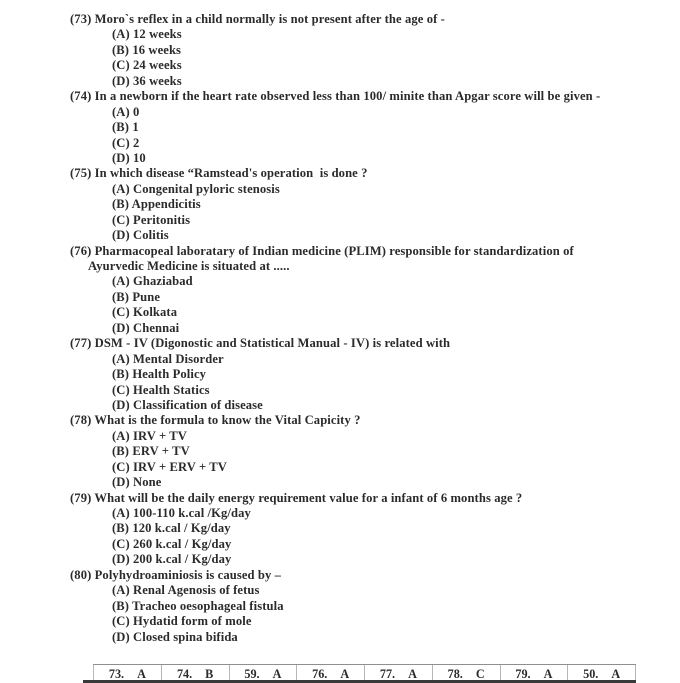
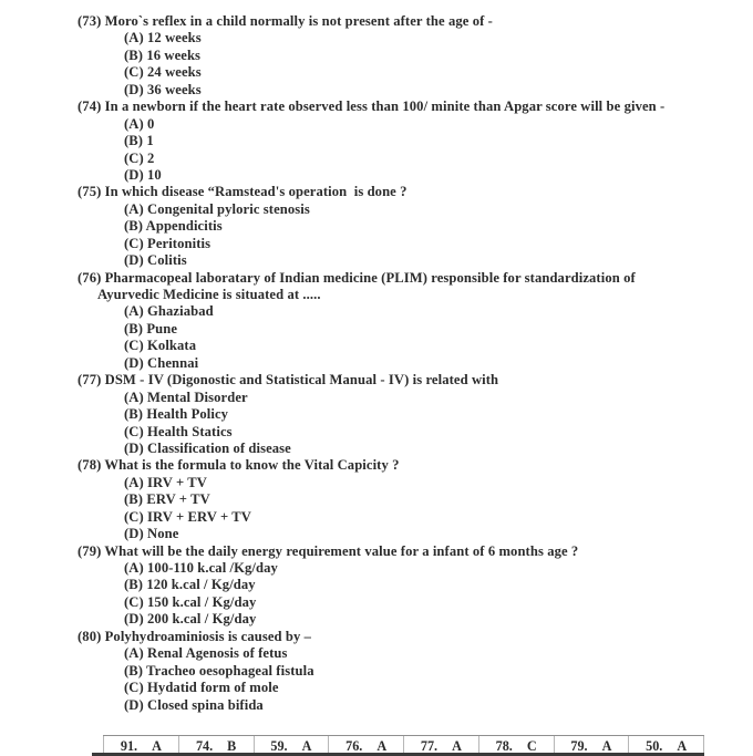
  (73) Moro`s reflex in a child normally is not present after the age of -
  (A) 12 weeks
  (B) 16 weeks
  (C) 24 weeks
  (D) 36 weeks
  (74) In a newborn if the heart rate observed less than 100/ minite than Apgar score will be given -
  (A) 0
  (B) 1
  (C) 2
  (D) 10
  (75) In which disease “Ramstead's operation is done ?
  (A) Congenital pyloric stenosis
  (B) Appendicitis
  (C) Peritonitis
  (D) Colitis
  (76) Pharmacopeal laboratary of Indian medicine (PLIM) responsible for standardization of
  Ayurvedic Medicine is situated at .....
  (A) Ghaziabad
  (B) Pune
  (C) Kolkata
  (D) Chennai
  (77) DSM - IV (Digonostic and Statistical Manual - IV) is related with
  (A) Mental Disorder
  (B) Health Policy
  (C) Health Statics
  (D) Classification of disease
  (78) What is the formula to know the Vital Capicity ?
  (A) IRV + TV
  (B) ERV + TV
  (C) IRV + ERV + TV
  (D) None
  (79) What will be the daily energy requirement value for a infant of 6 months age ?
  (A) 100-110 k.cal /Kg/day
  (B) 120 k.cal / Kg/day
- (C) 260 k.cal / Kg/day
+ (C) 150 k.cal / Kg/day
  (D) 200 k.cal / Kg/day
  (80) Polyhydroaminiosis is caused by –
  (A) Renal Agenosis of fetus
  (B) Tracheo oesophageal fistula
  (C) Hydatid form of mole
  (D) Closed spina bifida
- 73.
+ 91.
  A
  74.
  B
  59.
  A
  76.
  A
  77.
  A
  78.
  C
  79.
  A
  50.
  A
